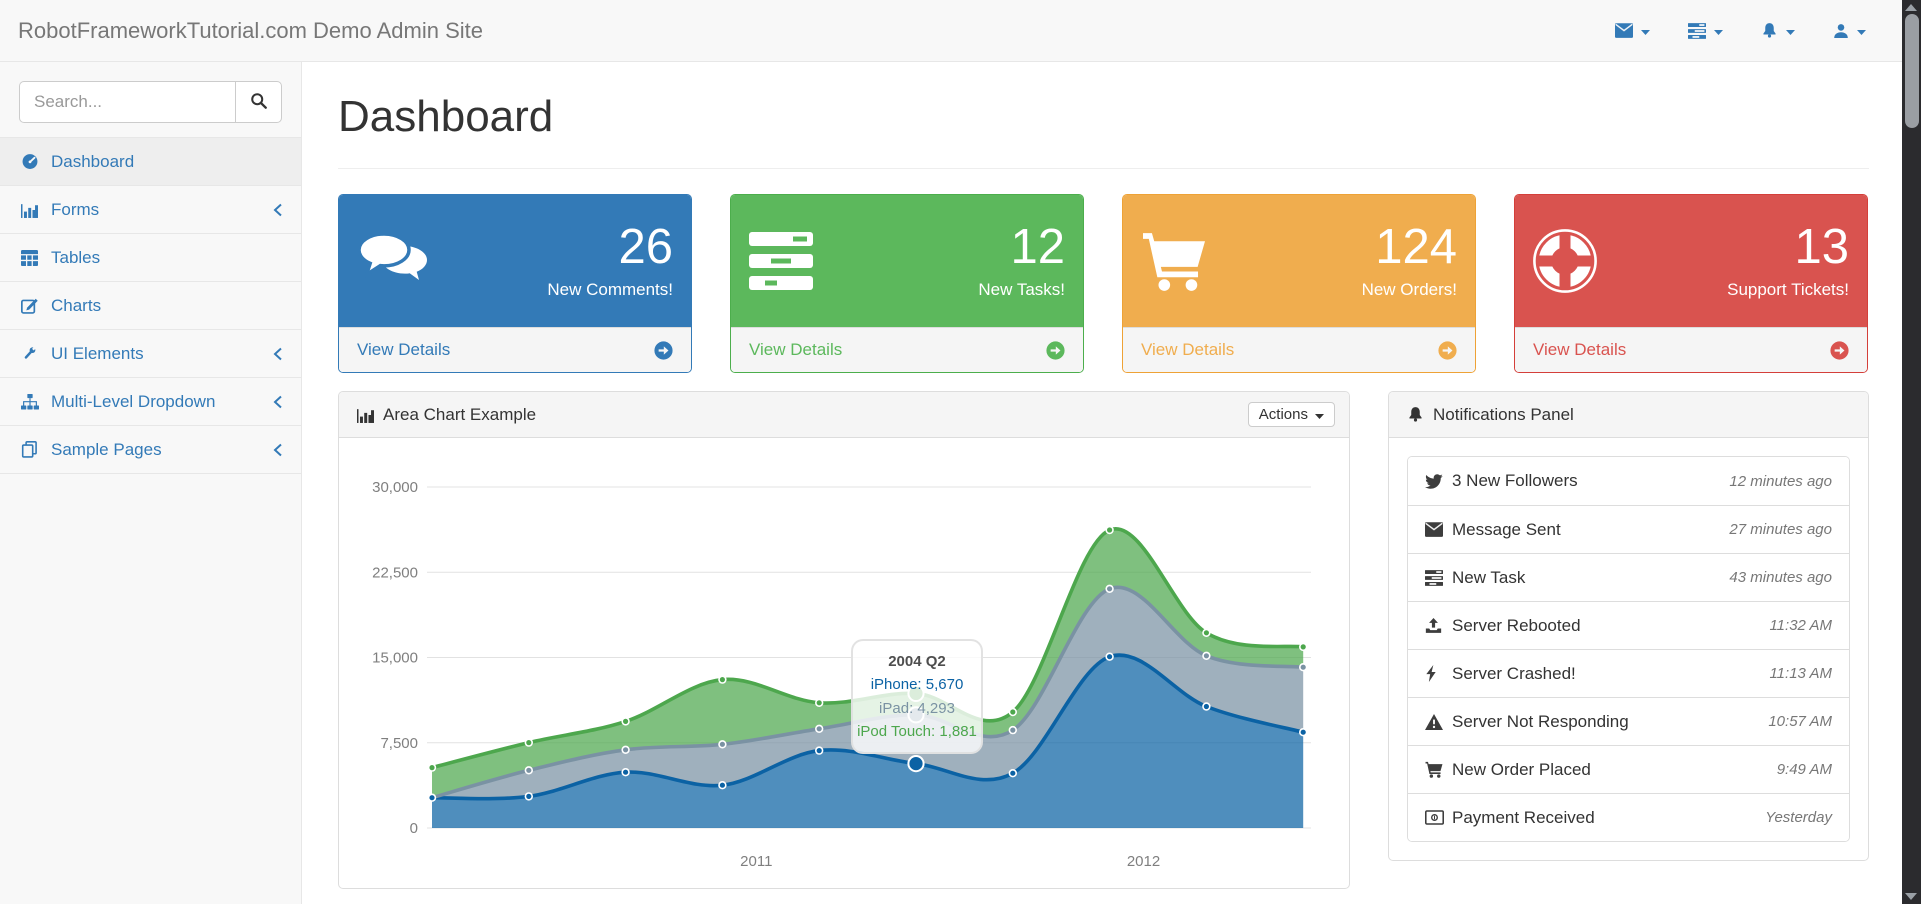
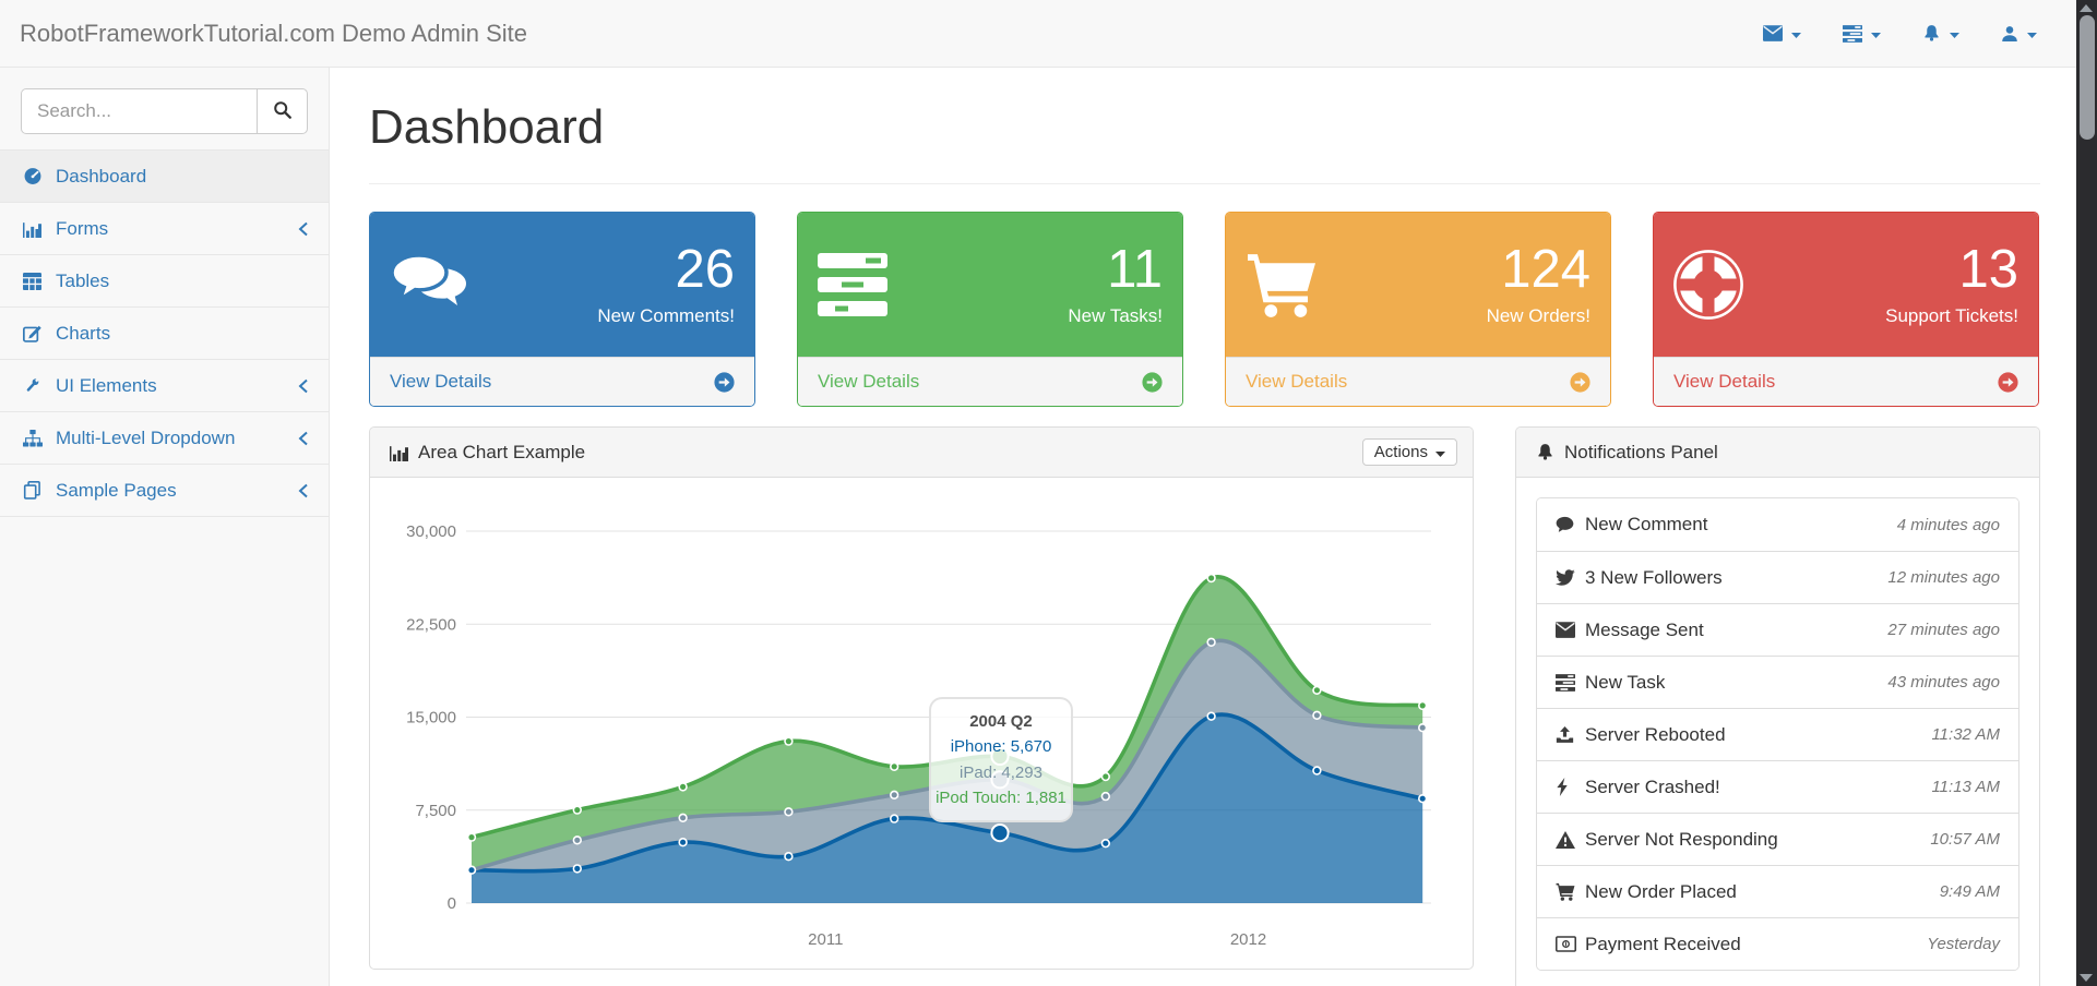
  RobotFrameworkTutorial.com Demo Admin Site
  Search...
  Dashboard
  Forms
  Tables
  Charts
  UI Elements
  Multi-Level Dropdown
  Sample Pages
  Dashboard
  26
  New Comments!
  View Details
- 12
+ 11
  New Tasks!
  View Details
  124
  New Orders!
  View Details
  13
  Support Tickets!
  View Details
  Area Chart Example
  Actions
  0
  7,500
  15,000
  22,500
  30,000
  2011
  2012
  2004 Q2
  iPhone: 5,670
  iPad: 4,293
  iPod Touch: 1,881
  Notifications Panel
+ New Comment
+ 4 minutes ago
  3 New Followers
  12 minutes ago
  Message Sent
  27 minutes ago
  New Task
  43 minutes ago
  Server Rebooted
  11:32 AM
  Server Crashed!
  11:13 AM
  Server Not Responding
  10:57 AM
  New Order Placed
  9:49 AM
  Payment Received
  Yesterday
